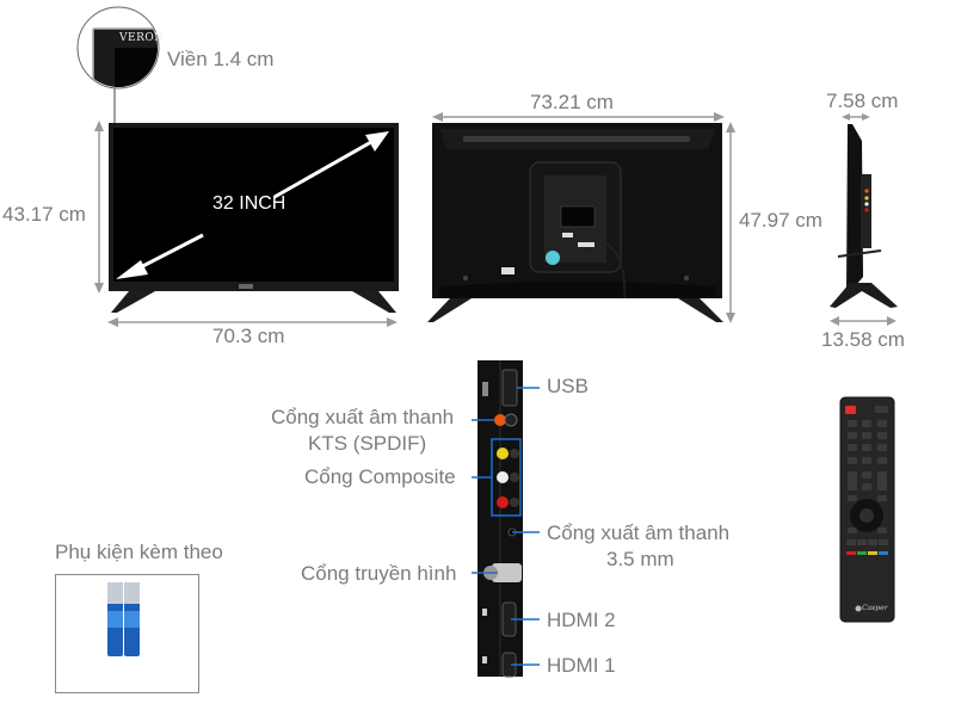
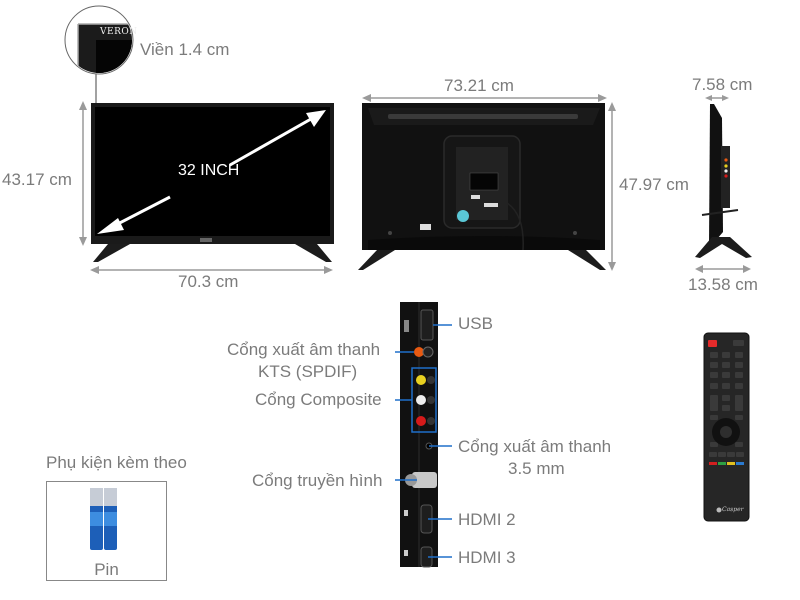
  VERON
  Viền 1.4 cm
  32 INCH
  43.17 cm
  70.3 cm
  73.21 cm
  47.97 cm
  7.58 cm
  13.58 cm
  USB
  Cổng xuất âm thanh
  KTS (SPDIF)
  Cổng Composite
  Cổng xuất âm thanh
  3.5 mm
  Cổng truyền hình
  HDMI 2
- HDMI 1
+ HDMI 3
  Phụ kiện kèm theo
+ Pin
